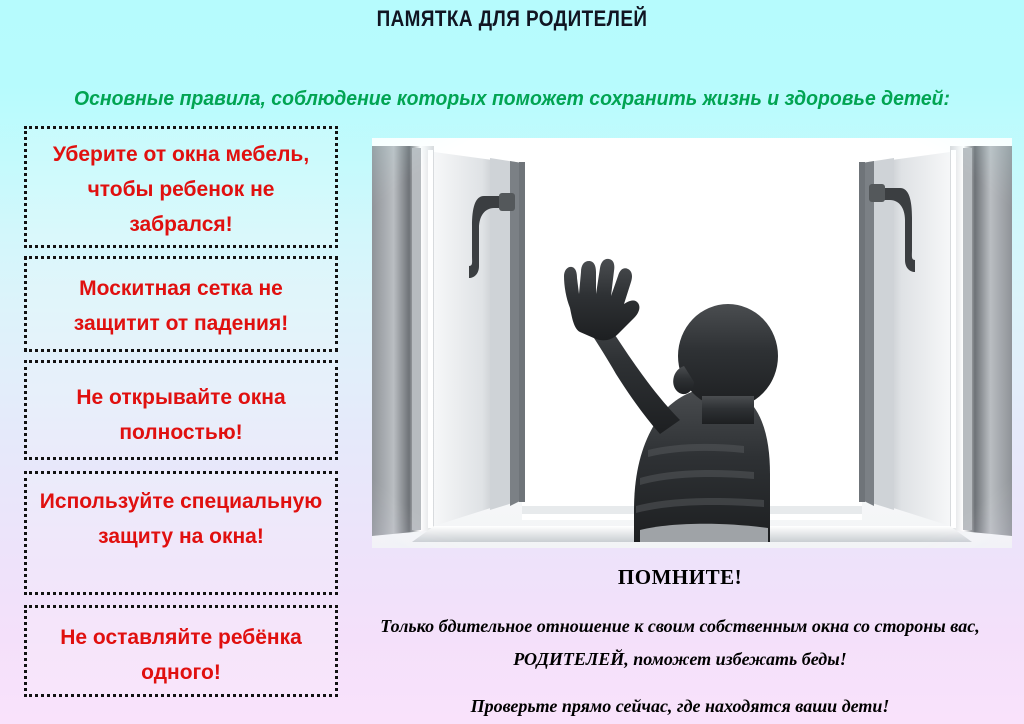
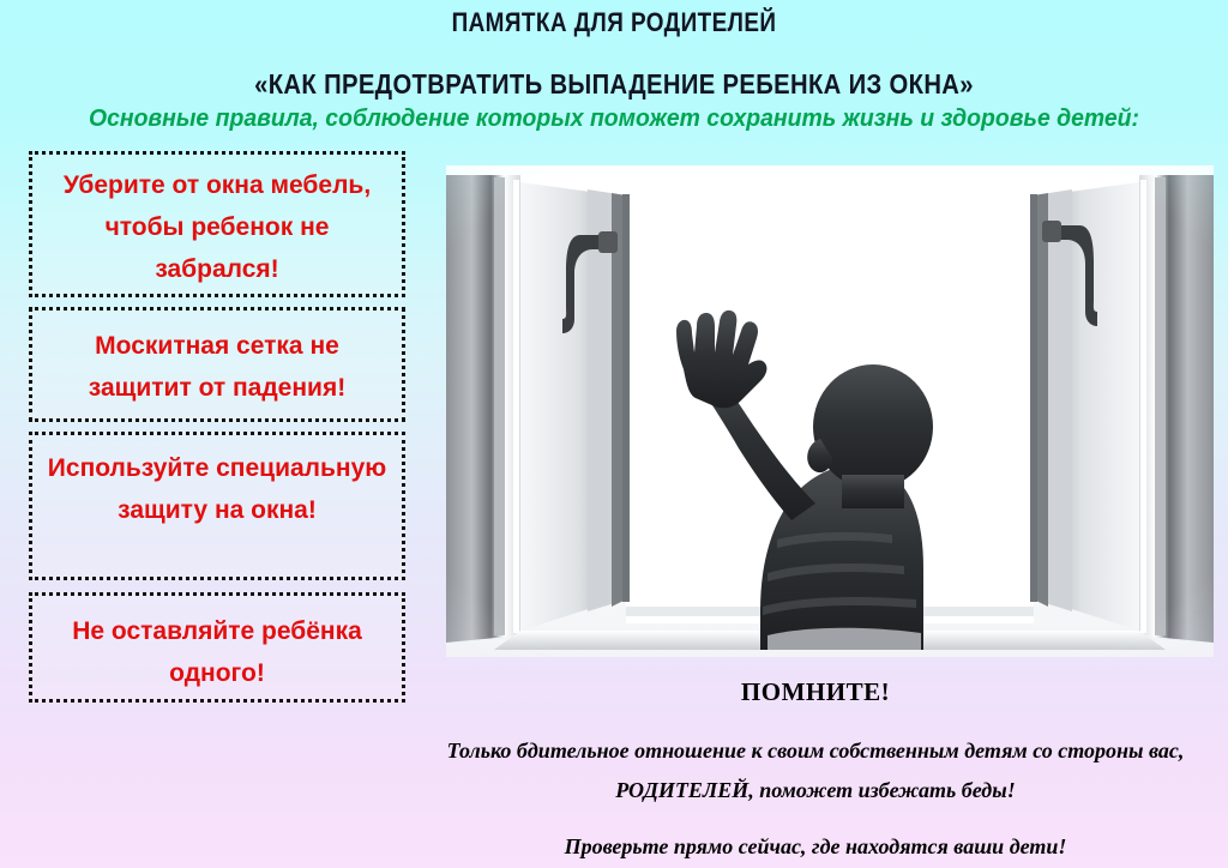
  ПАМЯТКА ДЛЯ РОДИТЕЛЕЙ
+ «КАК ПРЕДОТВРАТИТЬ ВЫПАДЕНИЕ РЕБЕНКА ИЗ ОКНА»
  Основные правила, соблюдение которых поможет сохранить жизнь и здоровье детей:
  Уберите от окна мебель, чтобы ребенок не забрался!
  Москитная сетка не защитит от падения!
- Не открывайте окна полностью!
  Используйте специальную защиту на окна!
  Не оставляйте ребёнка одного!
  ПОМНИТЕ!
- Только бдительное отношение к своим собственным окна со стороны вас, РОДИТЕЛЕЙ, поможет избежать беды!
+ Только бдительное отношение к своим собственным детям со стороны вас, РОДИТЕЛЕЙ, поможет избежать беды!
  Проверьте прямо сейчас, где находятся ваши дети!
